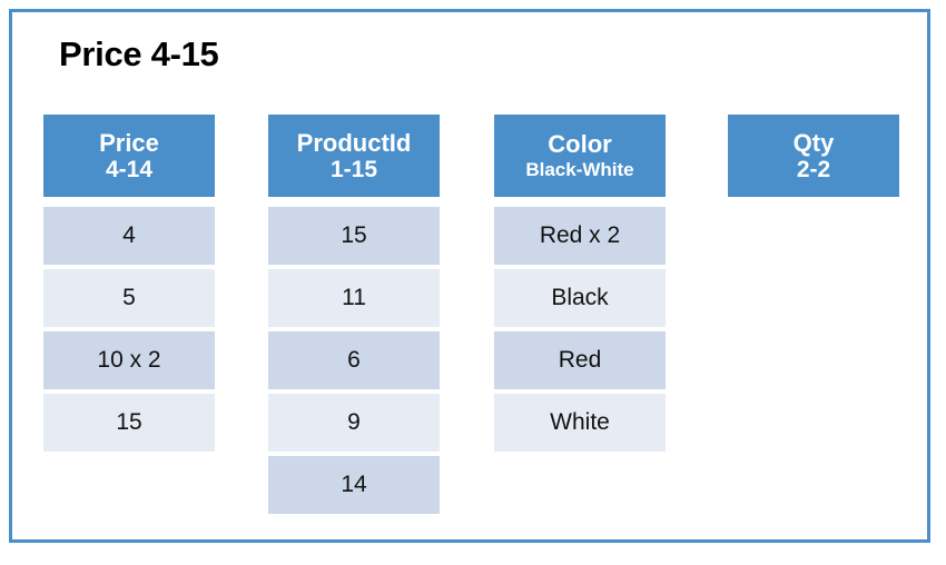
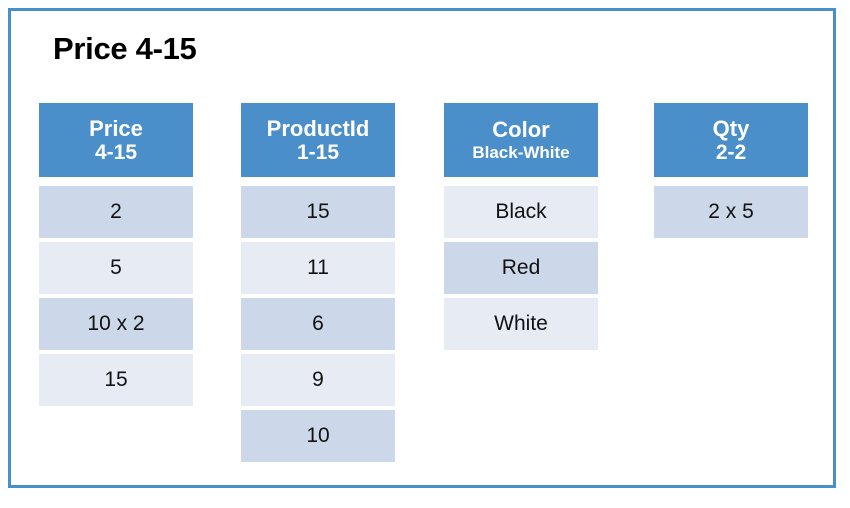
  Price 4-15
  Price
- 4-14
+ 4-15
- 4
+ 2
  5
  10 x 2
  15
  ProductId
  1-15
  15
  11
  6
  9
- 14
+ 10
  Color
  Black-White
- Red x 2
  Black
  Red
  White
  Qty
  2-2
+ 2 x 5
